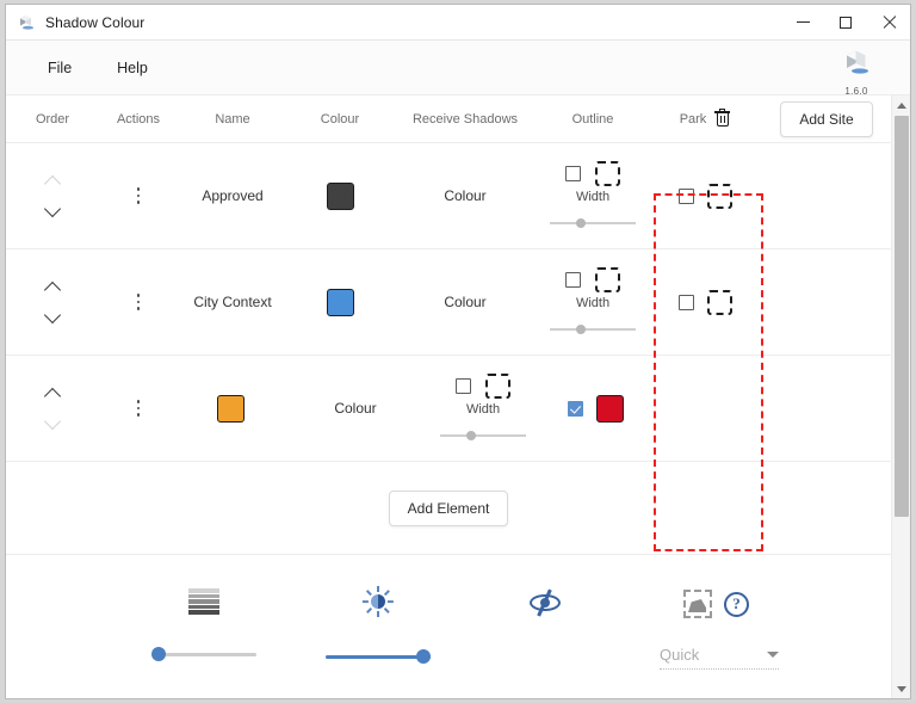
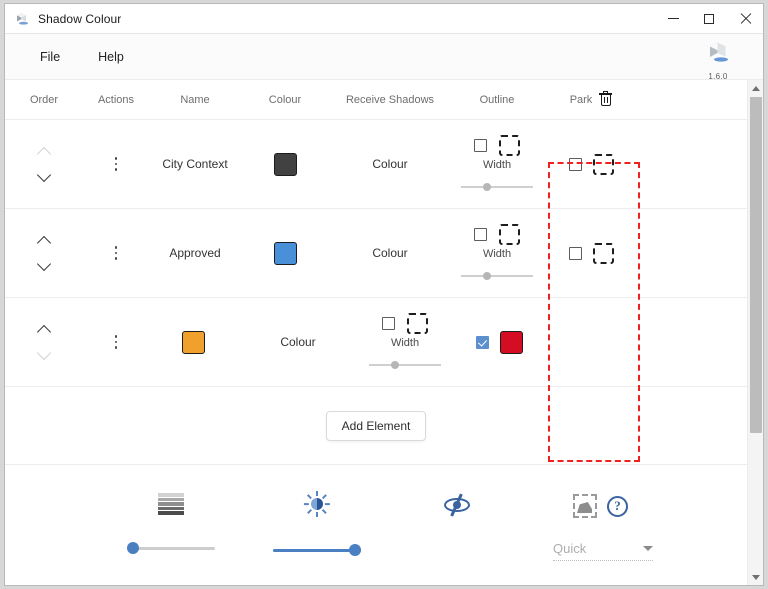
  Shadow Colour
  File
  Help
  1.6.0
  Order
  Actions
  Name
  Colour
  Receive Shadows
  Outline
  Park
- Add Site
- Approved
+ City Context
  Colour
  Width
- City Context
+ Approved
  Colour
  Width
  Colour
  Width
  Add Element
  ?
  Quick
